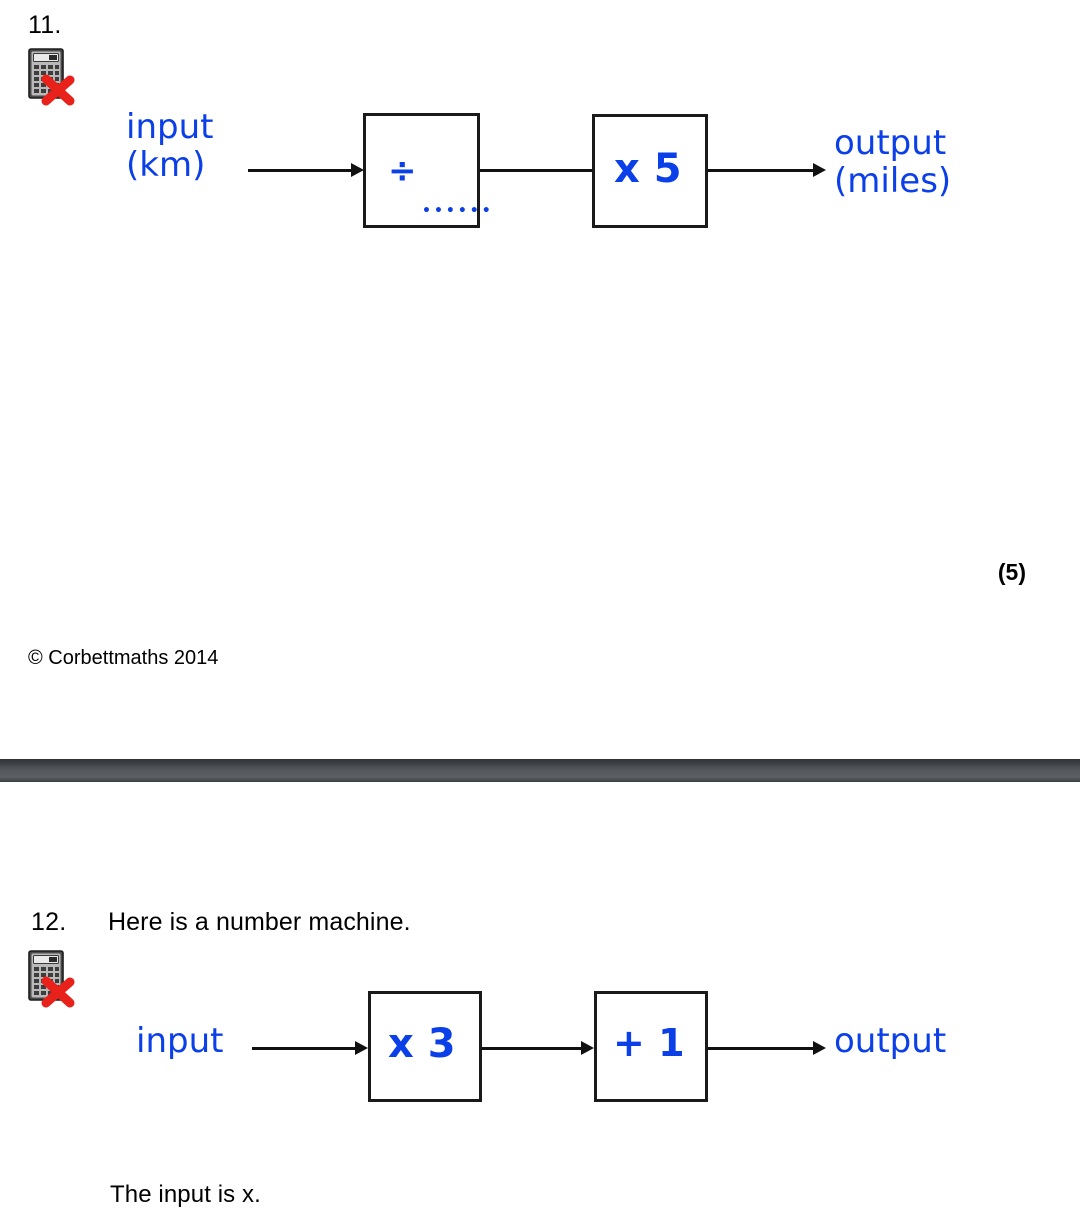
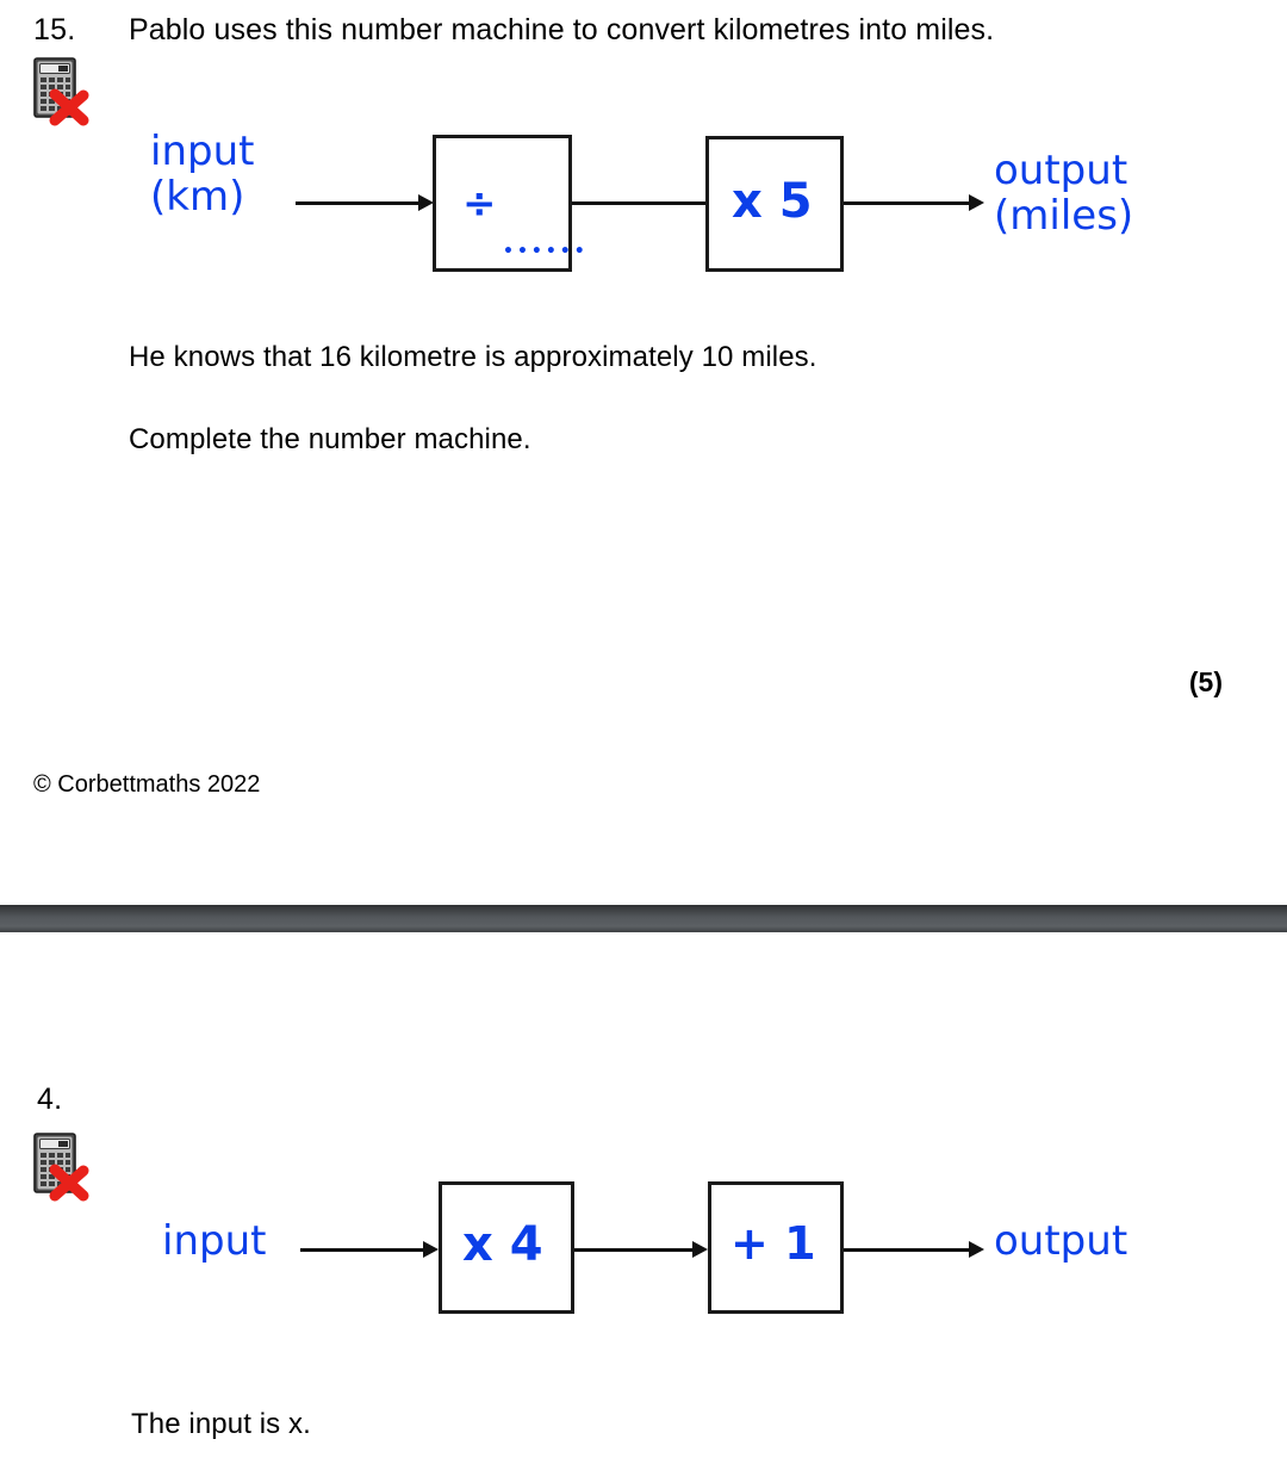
- 11.
+ 15.
+ Pablo uses this number machine to convert kilometres into miles.
  input
  (km)
  ÷
  ••••••
  x 5
  output
  (miles)
+ He knows that 16 kilometre is approximately 10 miles.
+ Complete the number machine.
  (5)
- © Corbettmaths 2014
+ © Corbettmaths 2022
- 12.
+ 4.
- Here is a number machine.
  input
- x 3
+ x 4
  + 1
  output
  The input is x.
